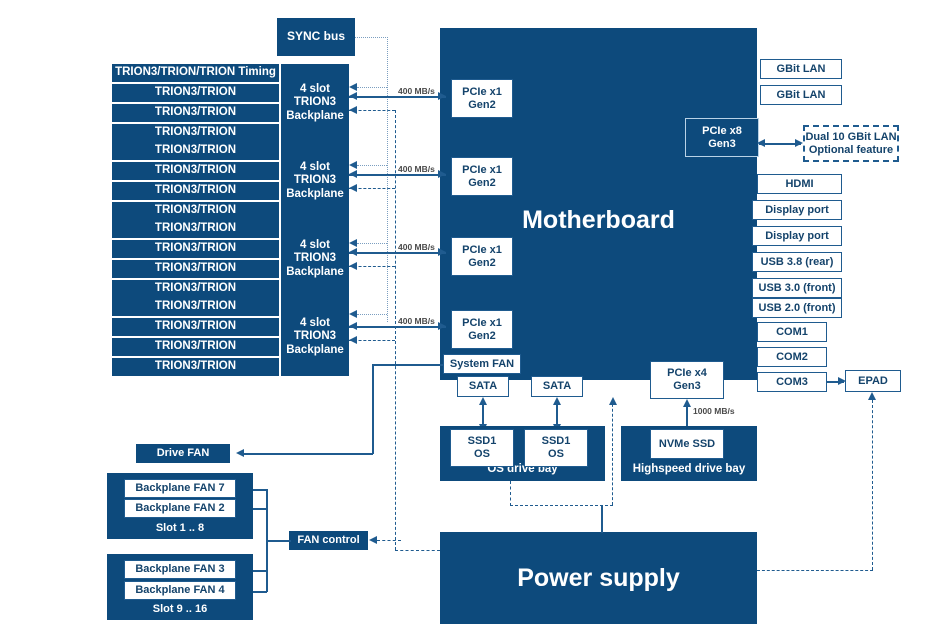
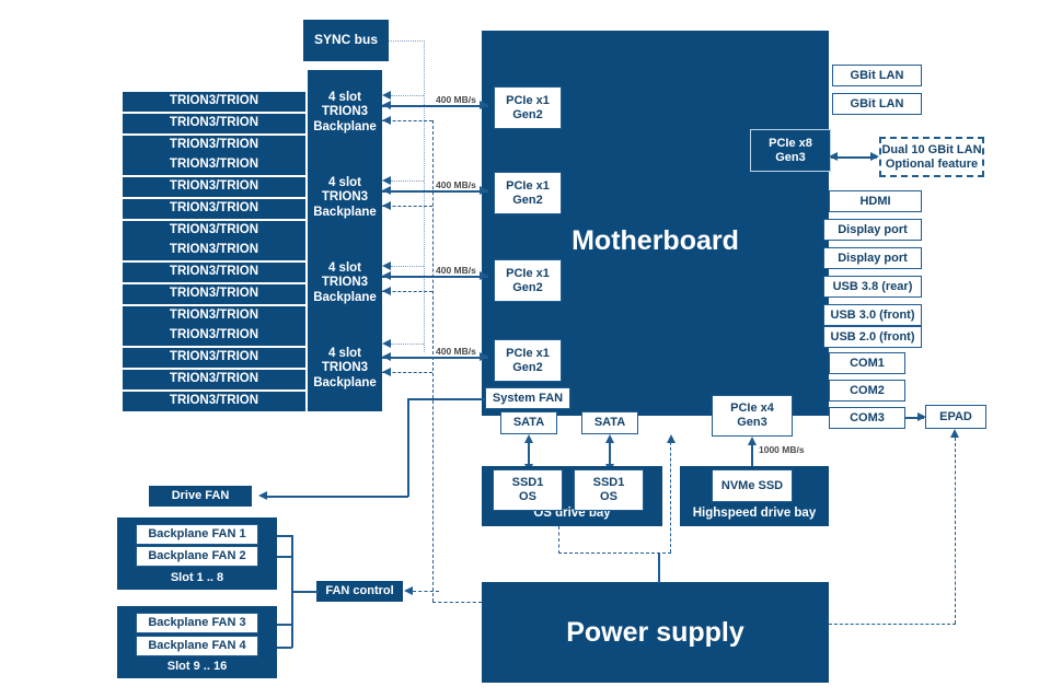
  SYNC bus
  Motherboard
  Power supply
- TRION3/TRION/TRION Timing
  TRION3/TRION
  TRION3/TRION
  TRION3/TRION
  4 slot
  TRION3
  Backplane
  400 MB/s
  PCIe x1
  Gen2
  TRION3/TRION
  TRION3/TRION
  TRION3/TRION
  TRION3/TRION
  4 slot
  TRION3
  Backplane
  400 MB/s
  PCIe x1
  Gen2
  TRION3/TRION
  TRION3/TRION
  TRION3/TRION
  TRION3/TRION
  4 slot
  TRION3
  Backplane
  400 MB/s
  PCIe x1
  Gen2
  TRION3/TRION
  TRION3/TRION
  TRION3/TRION
  TRION3/TRION
  4 slot
  TRION3
  Backplane
  400 MB/s
  PCIe x1
  Gen2
  PCIe x8
  Gen3
  Dual 10 GBit LAN
  Optional feature
  GBit LAN
  GBit LAN
  HDMI
  Display port
  Display port
  USB 3.8 (rear)
  USB 3.0 (front)
  USB 2.0 (front)
  COM1
  COM2
  COM3
  EPAD
  System FAN
  SATA
  SATA
  Drive FAN
  PCIe x4
  Gen3
  1000 MB/s
  OS drive bay
  SSD1
  OS
  SSD1
  OS
  Highspeed drive bay
  NVMe SSD
  FAN control
  Slot 1 .. 8
- Backplane FAN 7
+ Backplane FAN 1
  Backplane FAN 2
  Slot 9 .. 16
  Backplane FAN 3
  Backplane FAN 4
